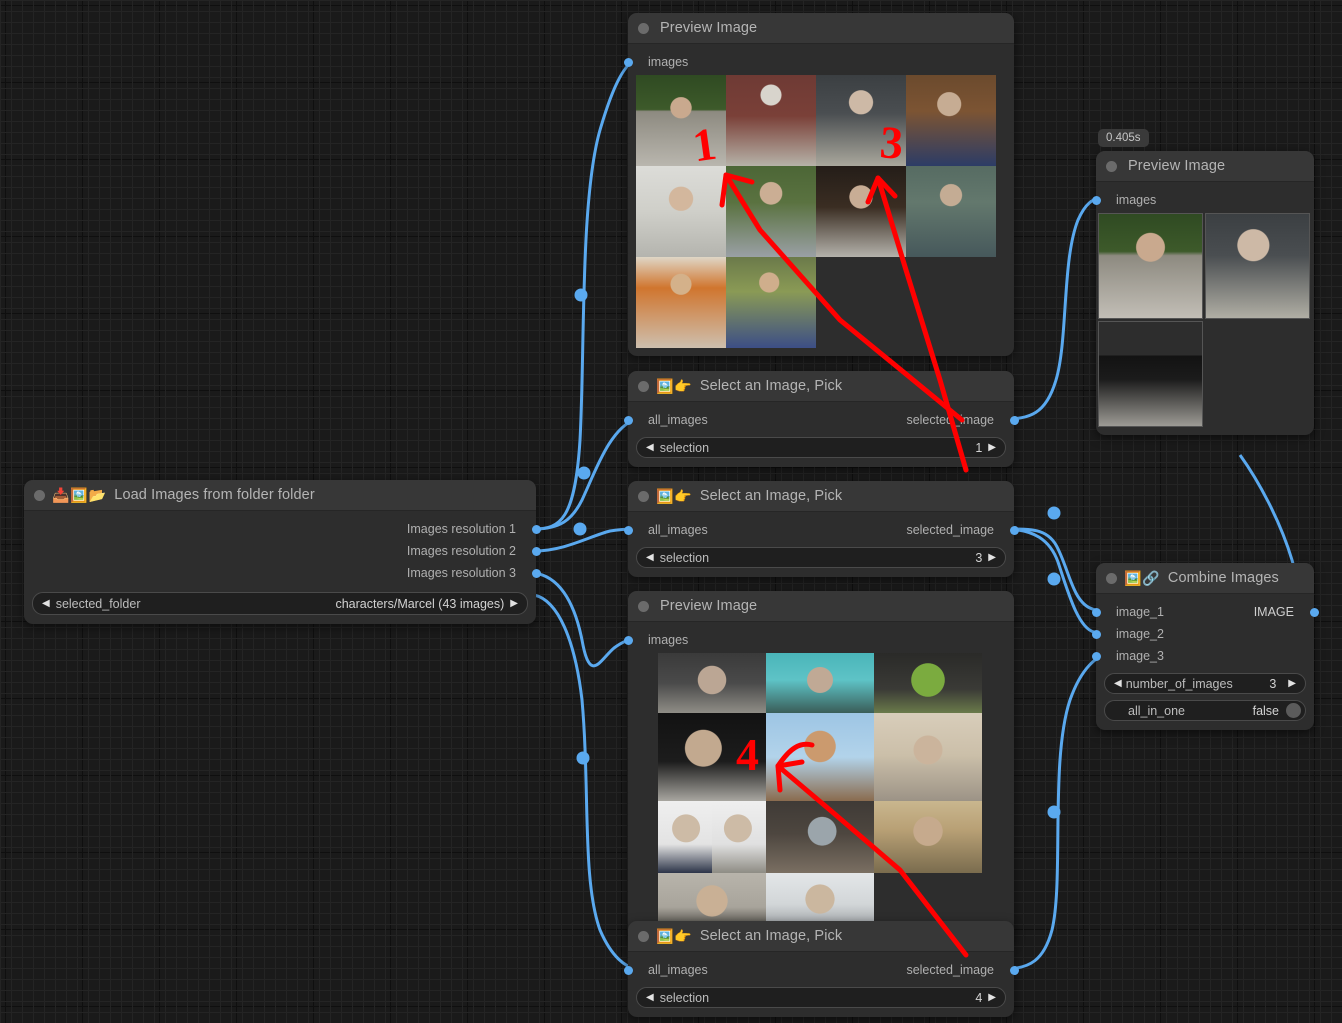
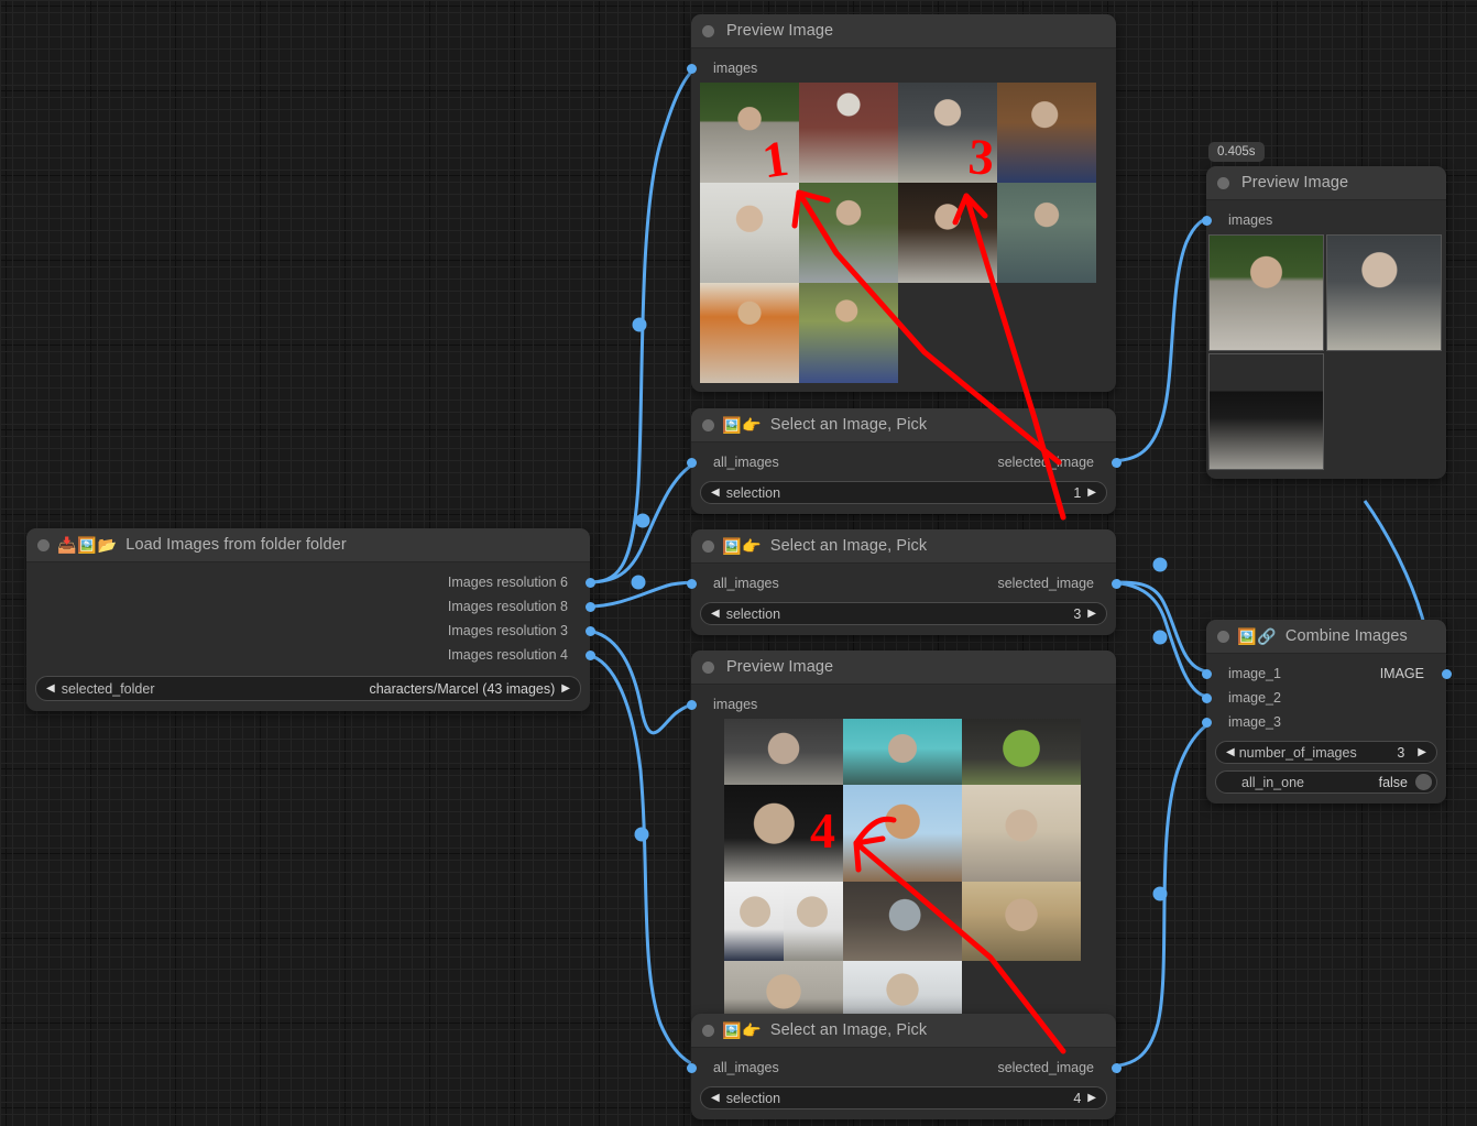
  📥🖼️📂
  Load Images from folder folder
- Images resolution 1
+ Images resolution 6
- Images resolution 2
+ Images resolution 8
  Images resolution 3
+ Images resolution 4
  ◀
  selected_folder
  characters/Marcel (43 images)
  ▶
  Preview Image
  images
  🖼️👉
  Select an Image, Pick
  all_images
  selecte_mage
  ◀
  selection
  1
  ▶
  🖼️👉
  Select an Image, Pick
  all_images
  selected_image
  ◀
  selection
  3
  ▶
  Preview Image
  images
  🖼️👉
  Select an Image, Pick
  all_images
  selected_image
  ◀
  selection
  4
  ▶
  0.405s
  Preview Image
  images
  🖼️🔗
  Combine Images
  image_1
  IMAGE
  image_2
  image_3
  ◀
  number_of_images
  3
  ▶
  all_in_one
  false
  4
